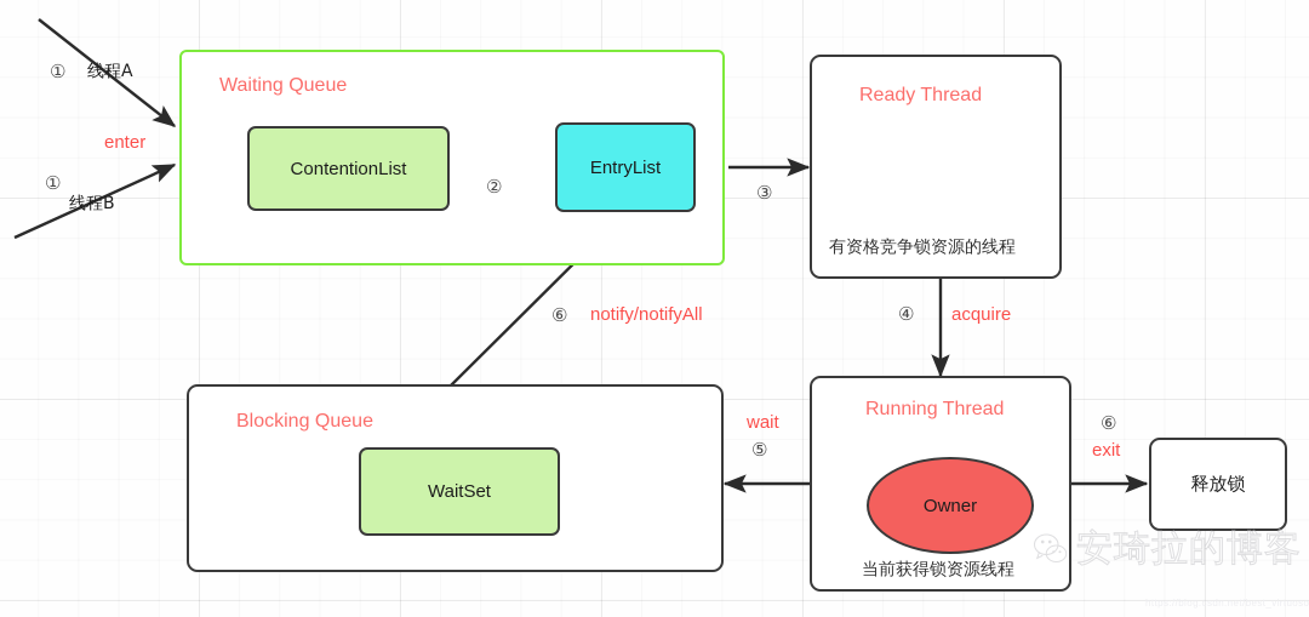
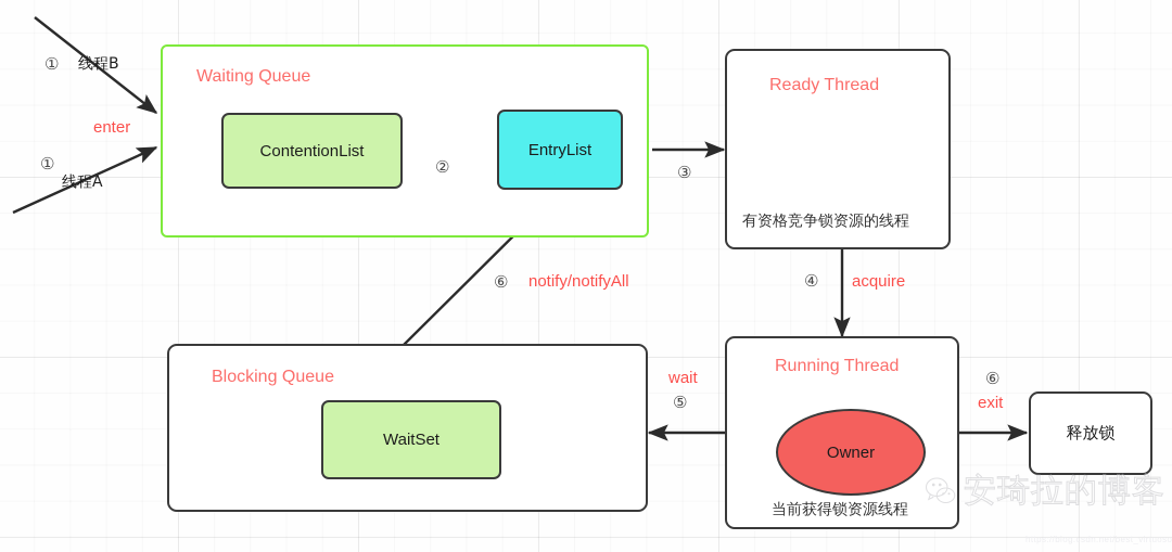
  ①
- 线程A
+ 线程B
  ①
- 线程B
+ 线程A
  enter
  Waiting Queue
  ContentionList
  EntryList
  ②
  ③
  Ready Thread
  有资格竞争锁资源的线程
  ④
  acquire
  ⑥
  notify/notifyAll
  Blocking Queue
  WaitSet
  wait
  ⑤
  Running Thread
  Owner
  当前获得锁资源线程
  ⑥
  exit
  释放锁
  安琦拉的博客
  https://blog.csdn.net/best_virtuoso
